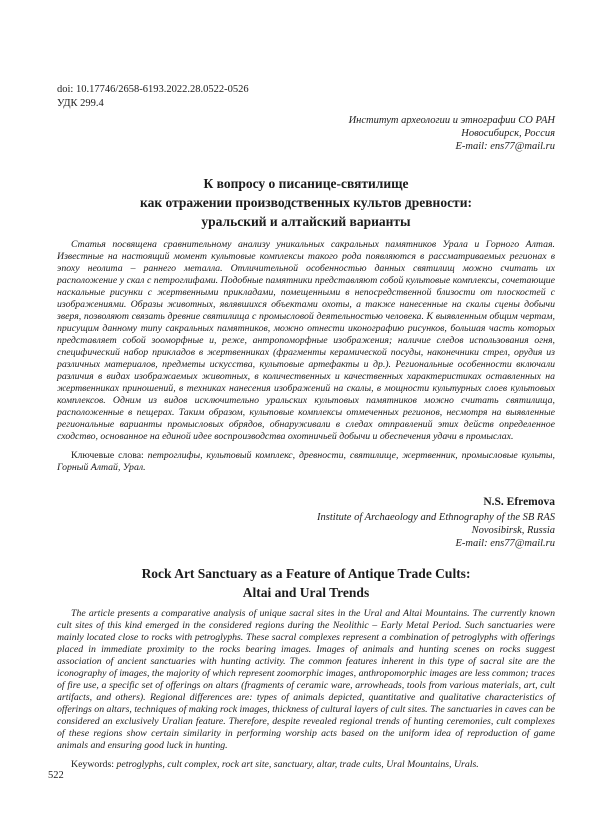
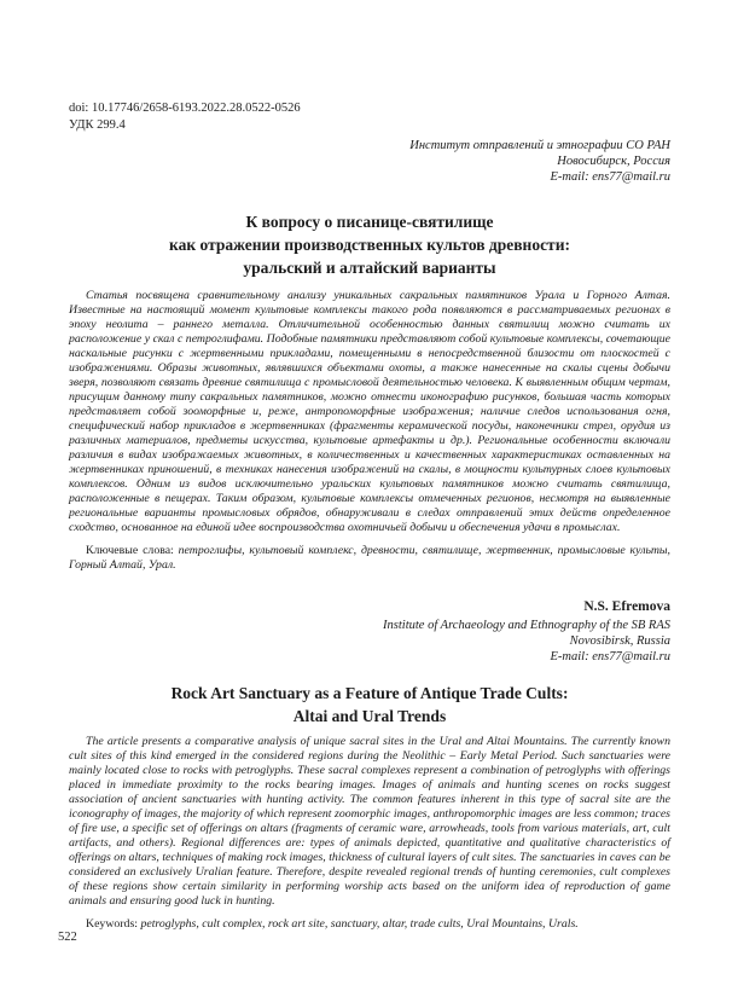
  doi: 10.17746/2658-6193.2022.28.0522-0526
  УДК 299.4
- Институт археологии и этнографии СО РАН
+ Институт отправлений и этнографии СО РАН
  Новосибирск, Россия
  E-mail: ens77@mail.ru
  К вопросу о писанице-святилище
  как отражении производственных культов древности:
  уральский и алтайский варианты
  Статья посвящена сравнительному анализу уникальных сакральных памятников Урала и Горного Алтая. Известные на настоящий момент культовые комплексы такого рода появляются в рассматриваемых регионах в эпоху неолита – раннего металла. Отличительной особенностью данных святилищ можно считать их расположение у скал с петроглифами. Подобные памятники представляют собой культовые комплексы, сочетающие наскальные рисунки с жертвенными прикладами, помещенными в непосредственной близости от плоскостей с изображениями. Образы животных, являвшихся объектами охоты, а также нанесенные на скалы сцены добычи зверя, позволяют связать древние святилища с промысловой деятельностью человека. К выявленным общим чертам, присущим данному типу сакральных памятников, можно отнести иконографию рисунков, большая часть которых представляет собой зооморфные и, реже, антропоморфные изображения; наличие следов использования огня, специфический набор прикладов в жертвенниках (фрагменты керамической посуды, наконечники стрел, орудия из различных материалов, предметы искусства, культовые артефакты и др.). Региональные особенности включали различия в видах изображаемых животных, в количественных и качественных характеристиках оставленных на жертвенниках приношений, в техниках нанесения изображений на скалы, в мощности культурных слоев культовых комплексов. Одним из видов исключительно уральских культовых памятников можно считать святилища, расположенные в пещерах. Таким образом, культовые комплексы отмеченных регионов, несмотря на выявленные региональные варианты промысловых обрядов, обнаруживали в следах отправлений этих действ определенное сходство, основанное на единой идее воспроизводства охотничьей добычи и обеспечения удачи в промыслах.
  Ключевые слова: петроглифы, культовый комплекс, древности, святилище, жертвенник, промысловые культы, Горный Алтай, Урал.
  N.S. Efremova
  Institute of Archaeology and Ethnography of the SB RAS
  Novosibirsk, Russia
  E-mail: ens77@mail.ru
  Rock Art Sanctuary as a Feature of Antique Trade Cults:
  Altai and Ural Trends
  The article presents a comparative analysis of unique sacral sites in the Ural and Altai Mountains. The currently known cult sites of this kind emerged in the considered regions during the Neolithic – Early Metal Period. Such sanctuaries were mainly located close to rocks with petroglyphs. These sacral complexes represent a combination of petroglyphs with offerings placed in immediate proximity to the rocks bearing images. Images of animals and hunting scenes on rocks suggest association of ancient sanctuaries with hunting activity. The common features inherent in this type of sacral site are the iconography of images, the majority of which represent zoomorphic images, anthropomorphic images are less common; traces of fire use, a specific set of offerings on altars (fragments of ceramic ware, arrowheads, tools from various materials, art, cult artifacts, and others). Regional differences are: types of animals depicted, quantitative and qualitative characteristics of offerings on altars, techniques of making rock images, thickness of cultural layers of cult sites. The sanctuaries in caves can be considered an exclusively Uralian feature. Therefore, despite revealed regional trends of hunting ceremonies, cult complexes of these regions show certain similarity in performing worship acts based on the uniform idea of reproduction of game animals and ensuring good luck in hunting.
  Keywords: petroglyphs, cult complex, rock art site, sanctuary, altar, trade cults, Ural Mountains, Urals.
  522
